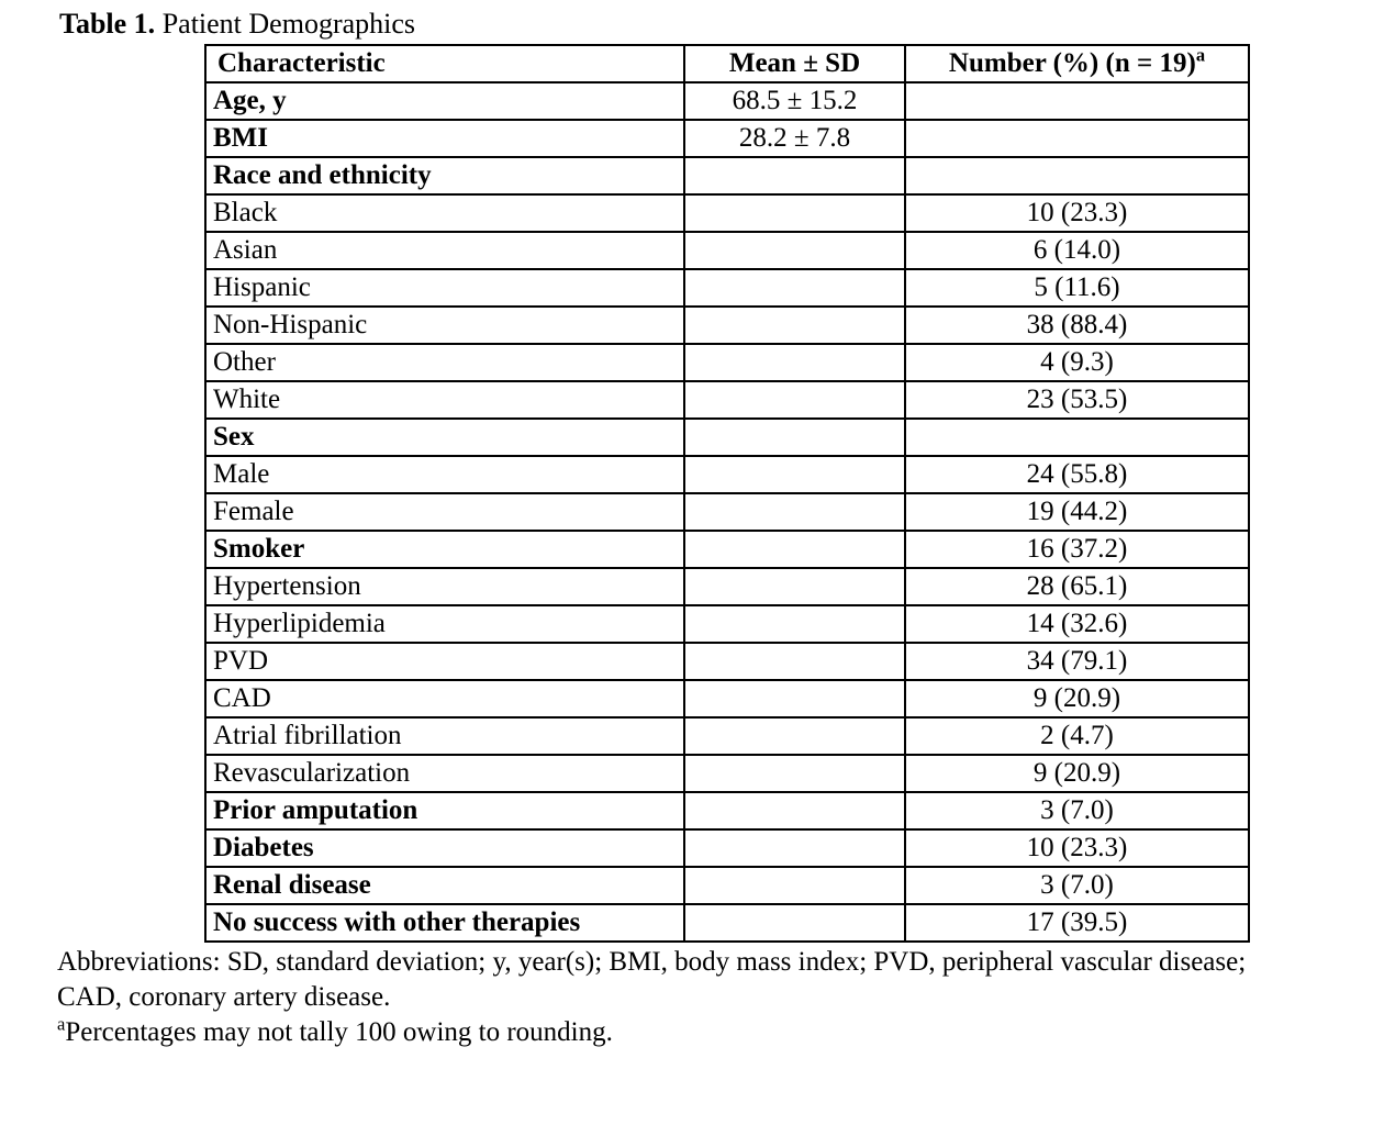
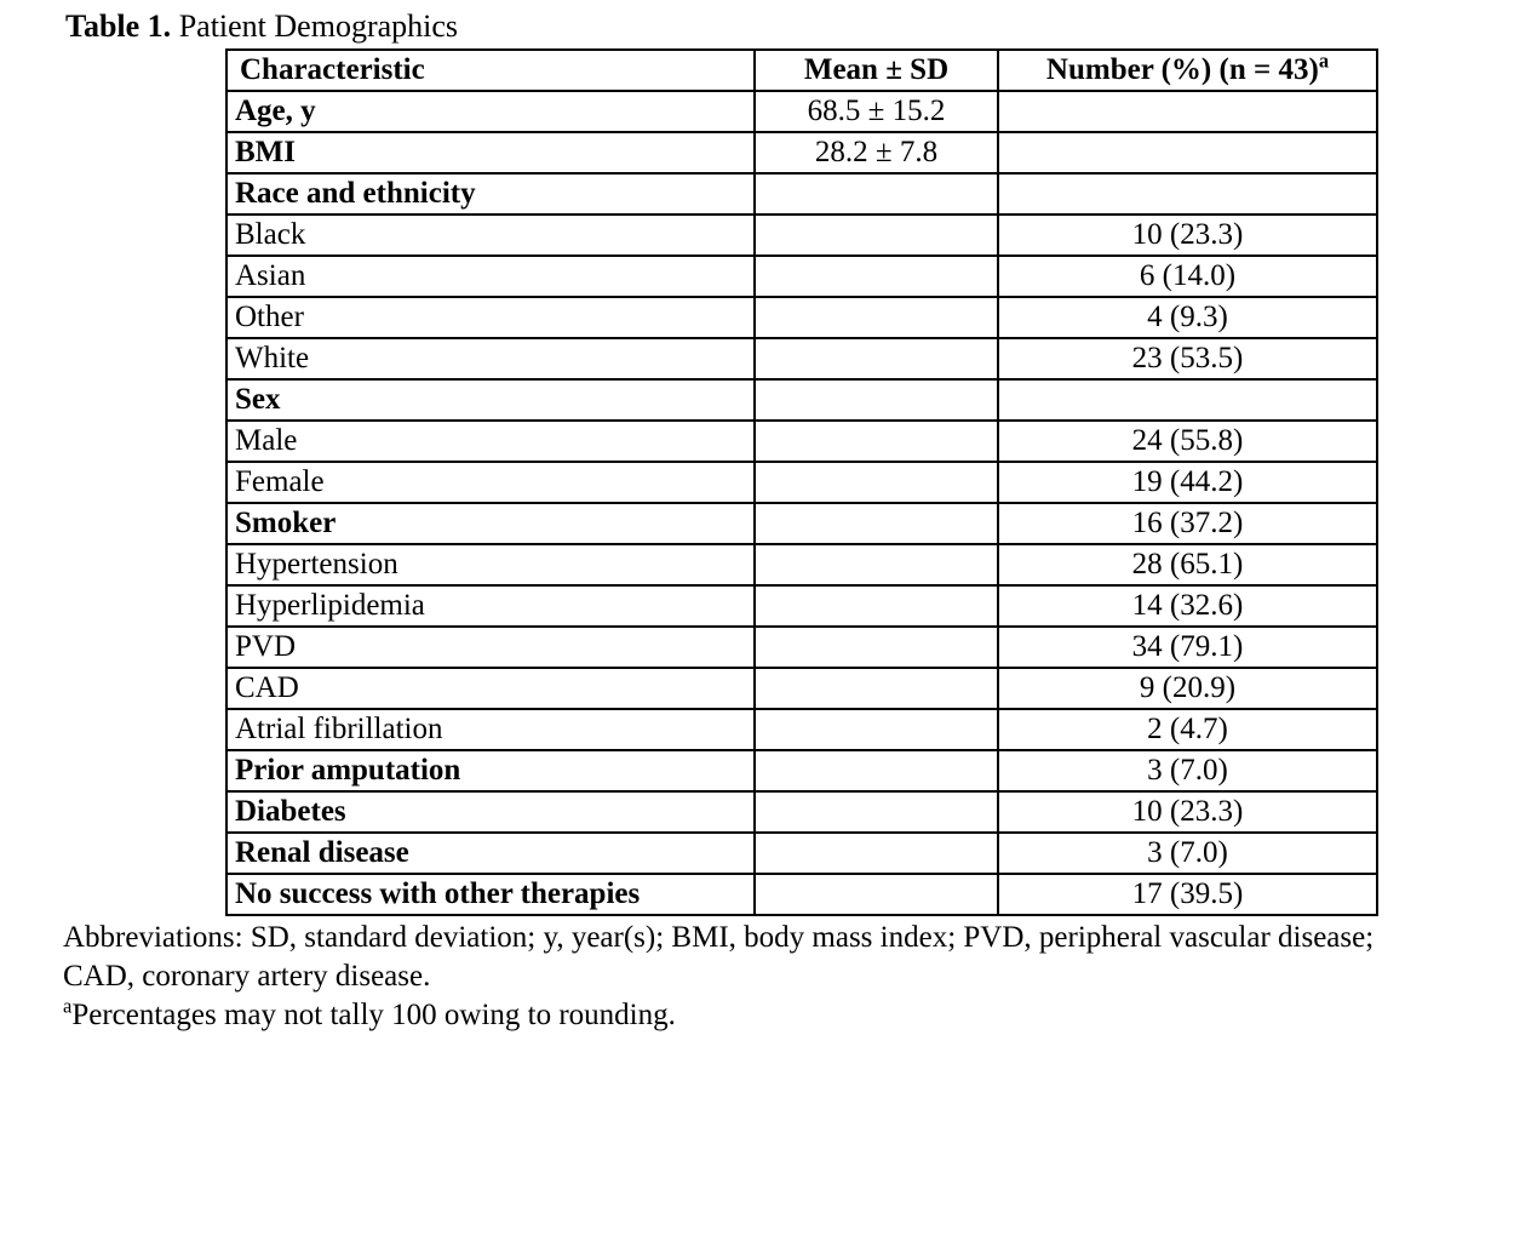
  Table 1. Patient Demographics
- Characteristic	Mean ± SD	Number (%) (n = 19)a
+ Characteristic	Mean ± SD	Number (%) (n = 43)a
  Age, y	68.5 ± 15.2
  BMI	28.2 ± 7.8
  Race and ethnicity
  Black		10 (23.3)
  Asian		6 (14.0)
- Hispanic		5 (11.6)
- Non-Hispanic		38 (88.4)
  Other		4 (9.3)
  White		23 (53.5)
  Sex
  Male		24 (55.8)
  Female		19 (44.2)
  Smoker		16 (37.2)
  Hypertension		28 (65.1)
  Hyperlipidemia		14 (32.6)
  PVD		34 (79.1)
  CAD		9 (20.9)
  Atrial fibrillation		2 (4.7)
- Revascularization		9 (20.9)
  Prior amputation		3 (7.0)
  Diabetes		10 (23.3)
  Renal disease		3 (7.0)
  No success with other therapies		17 (39.5)
  Abbreviations: SD, standard deviation; y, year(s); BMI, body mass index; PVD, peripheral vascular disease; CAD, coronary artery disease.
  aPercentages may not tally 100 owing to rounding.
